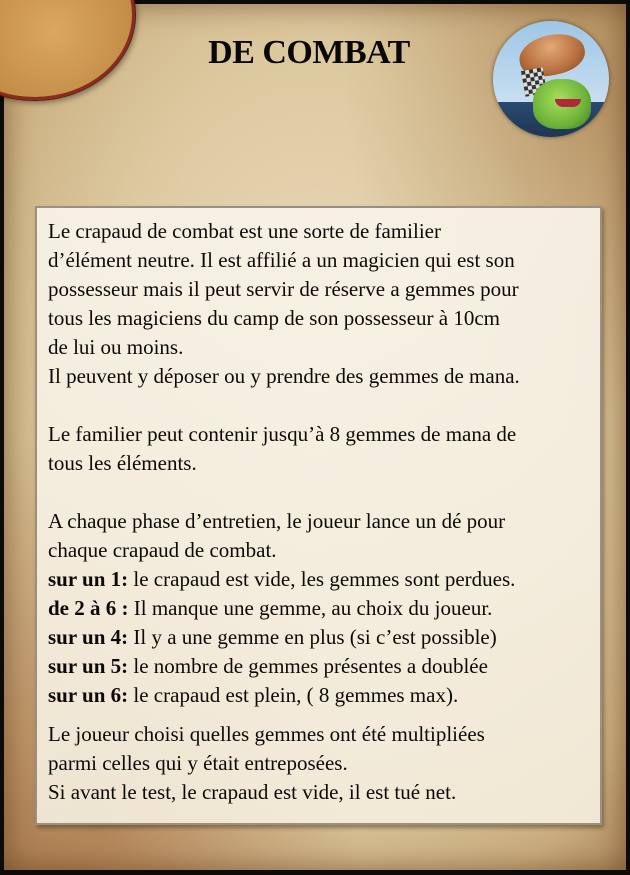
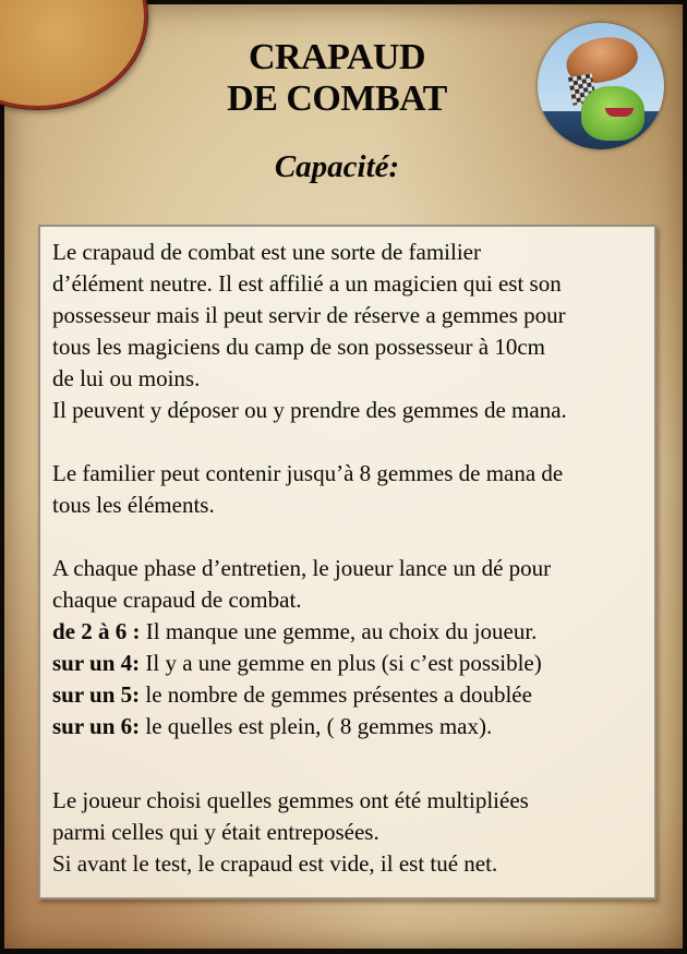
+ CRAPAUD
  DE COMBAT
+ Capacité:
  Le crapaud de combat est une sorte de familier
  d’élément neutre. Il est affilié a un magicien qui est son
  possesseur mais il peut servir de réserve a gemmes pour
  tous les magiciens du camp de son possesseur à 10cm
  de lui ou moins.
  Il peuvent y déposer ou y prendre des gemmes de mana.
  Le familier peut contenir jusqu’à 8 gemmes de mana de
  tous les éléments.
  A chaque phase d’entretien, le joueur lance un dé pour
  chaque crapaud de combat.
- sur un 1: le crapaud est vide, les gemmes sont perdues.
  de 2 à 6 : Il manque une gemme, au choix du joueur.
  sur un 4: Il y a une gemme en plus (si c’est possible)
  sur un 5: le nombre de gemmes présentes a doublée
- sur un 6: le crapaud est plein, ( 8 gemmes max).
+ sur un 6: le quelles est plein, ( 8 gemmes max).
  Le joueur choisi quelles gemmes ont été multipliées
  parmi celles qui y était entreposées.
  Si avant le test, le crapaud est vide, il est tué net.
